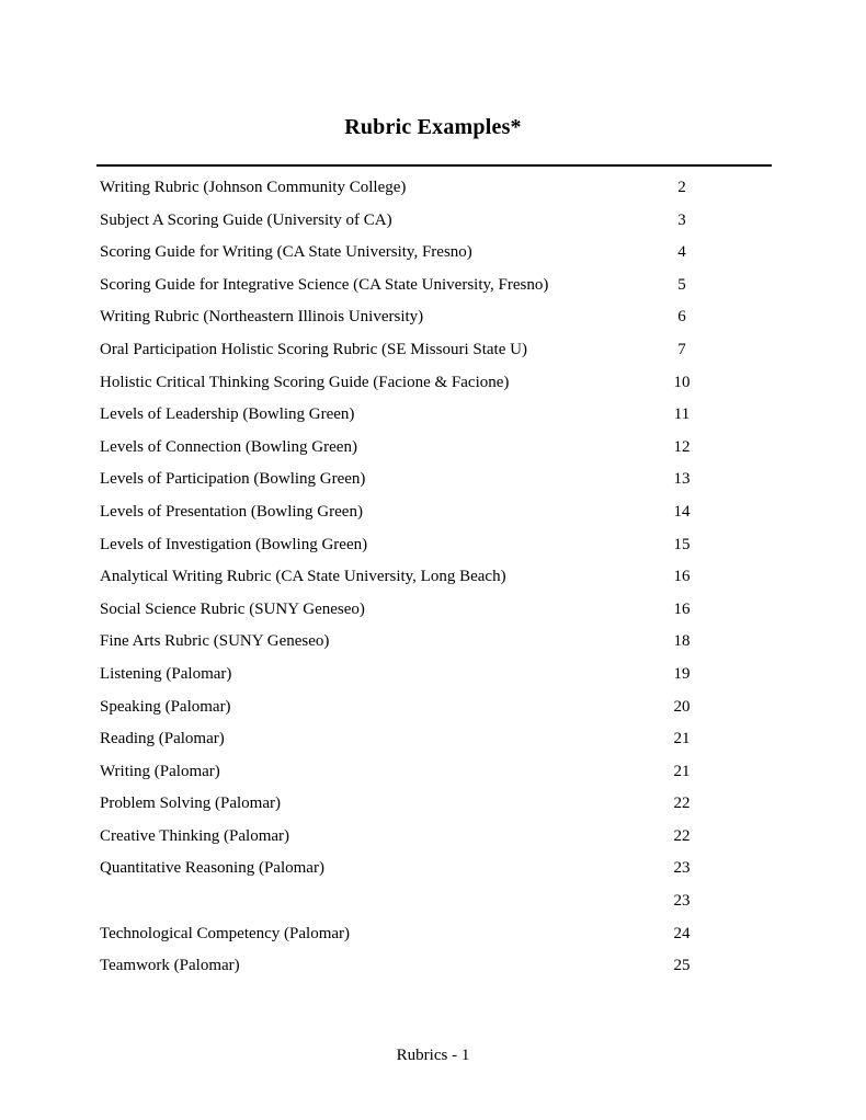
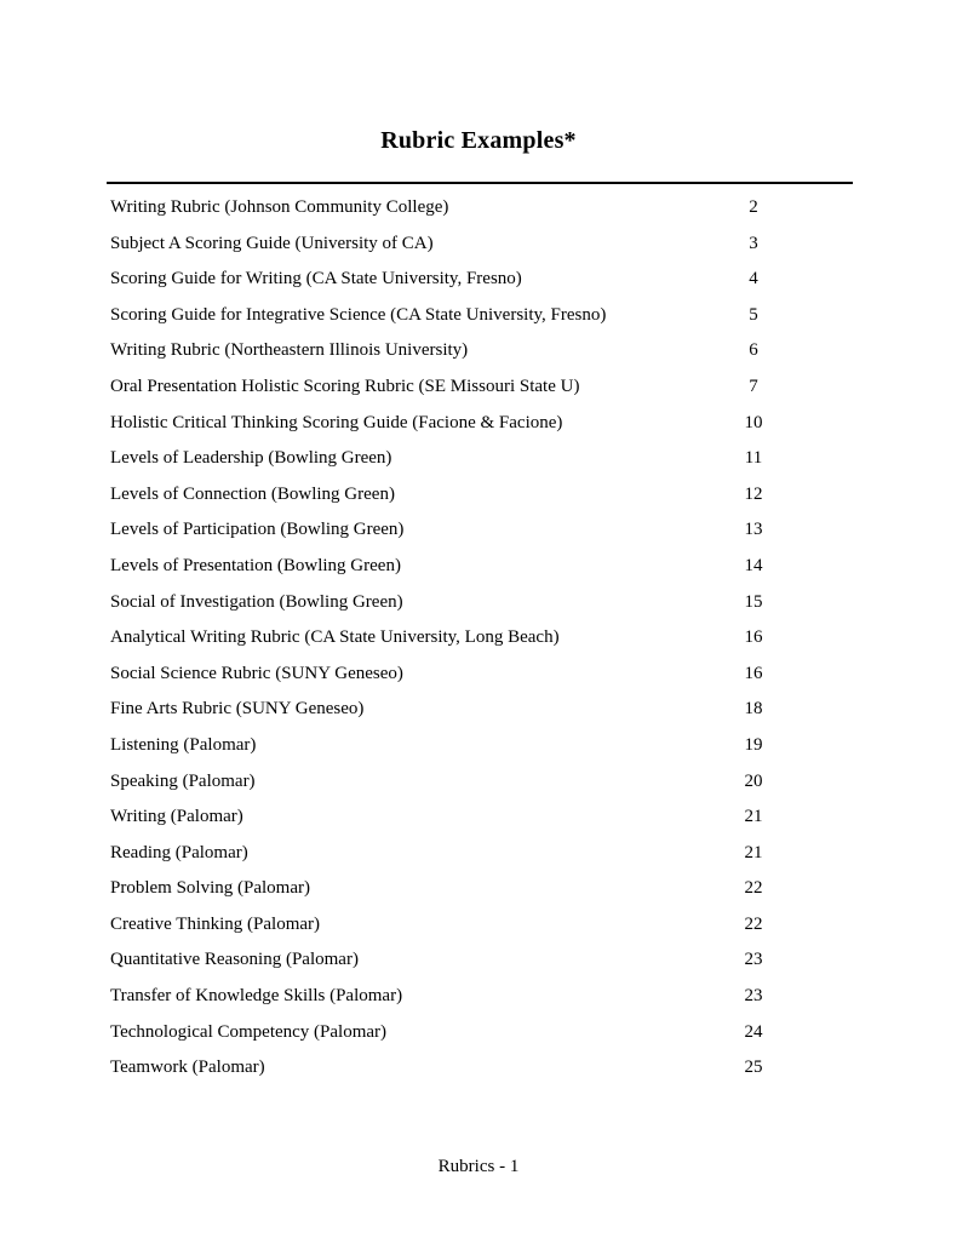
  Rubric Examples*
  Writing Rubric (Johnson Community College)
  2
  Subject A Scoring Guide (University of CA)
  3
  Scoring Guide for Writing (CA State University, Fresno)
  4
  Scoring Guide for Integrative Science (CA State University, Fresno)
  5
  Writing Rubric (Northeastern Illinois University)
  6
- Oral Participation Holistic Scoring Rubric (SE Missouri State U)
+ Oral Presentation Holistic Scoring Rubric (SE Missouri State U)
  7
  Holistic Critical Thinking Scoring Guide (Facione & Facione)
  10
  Levels of Leadership (Bowling Green)
  11
  Levels of Connection (Bowling Green)
  12
  Levels of Participation (Bowling Green)
  13
  Levels of Presentation (Bowling Green)
  14
- Levels of Investigation (Bowling Green)
+ Social of Investigation (Bowling Green)
  15
  Analytical Writing Rubric (CA State University, Long Beach)
  16
  Social Science Rubric (SUNY Geneseo)
  16
  Fine Arts Rubric (SUNY Geneseo)
  18
  Listening (Palomar)
  19
  Speaking (Palomar)
  20
- Reading (Palomar)
+ Writing (Palomar)
  21
- Writing (Palomar)
+ Reading (Palomar)
  21
  Problem Solving (Palomar)
  22
  Creative Thinking (Palomar)
  22
  Quantitative Reasoning (Palomar)
  23
+ Transfer of Knowledge Skills (Palomar)
  23
  Technological Competency (Palomar)
  24
  Teamwork (Palomar)
  25
  Rubrics - 1
